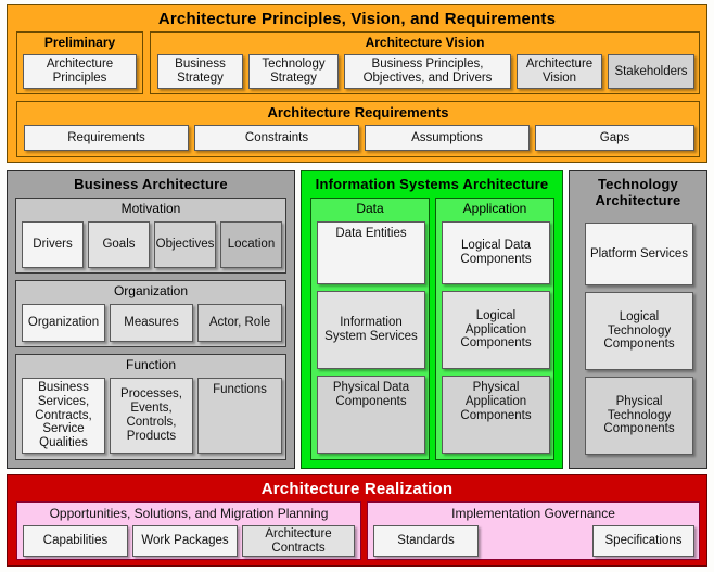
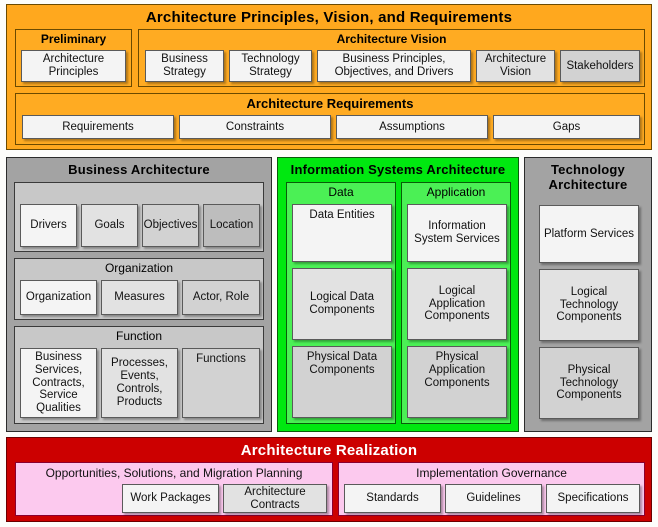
  Architecture Principles, Vision, and Requirements
  Preliminary
  Architecture Principles
  Architecture Vision
  Business Strategy
  Technology Strategy
  Business Principles, Objectives, and Drivers
  Architecture Vision
  Stakeholders
  Architecture Requirements
  Requirements
  Constraints
  Assumptions
  Gaps
  Business Architecture
- Motivation
  Drivers
  Goals
  Objectives
  Location
  Organization
  Organization
  Measures
  Actor, Role
  Function
  Business Services, Contracts, Service Qualities
  Processes, Events, Controls, Products
  Functions
  Information Systems Architecture
  Data
  Data Entities
- Information System Services
+ Logical Data Components
  Physical Data Components
  Application
- Logical Data Components
+ Information System Services
  Logical Application Components
  Physical Application Components
  Technology Architecture
  Platform Services
  Logical Technology Components
  Physical Technology Components
  Architecture Realization
  Opportunities, Solutions, and Migration Planning
- Capabilities
  Work Packages
  Architecture Contracts
  Implementation Governance
  Standards
+ Guidelines
  Specifications
